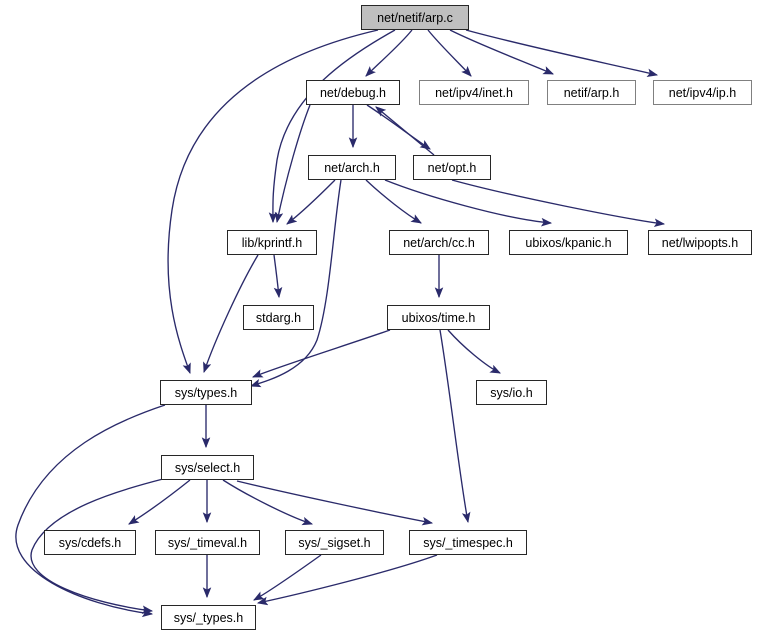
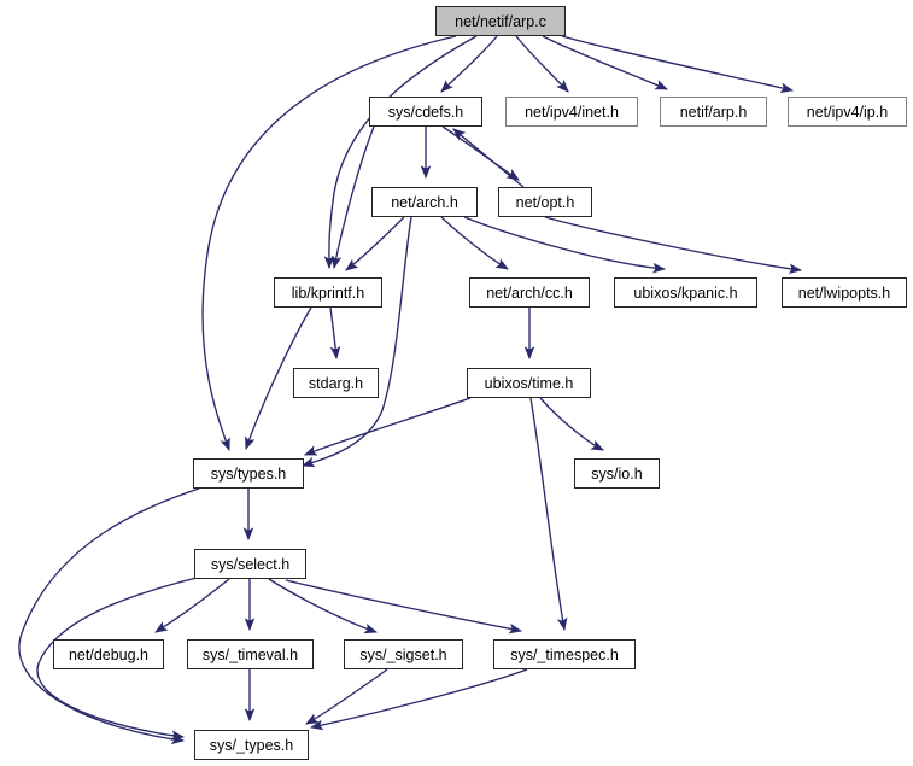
  net/netif/arp.c
- net/debug.h
+ sys/cdefs.h
  net/ipv4/inet.h
  netif/arp.h
  net/ipv4/ip.h
  net/arch.h
  net/opt.h
  lib/kprintf.h
  net/arch/cc.h
  ubixos/kpanic.h
  net/lwipopts.h
  stdarg.h
  ubixos/time.h
  sys/types.h
  sys/io.h
  sys/select.h
- sys/cdefs.h
+ net/debug.h
  sys/_timeval.h
  sys/_sigset.h
  sys/_timespec.h
  sys/_types.h
